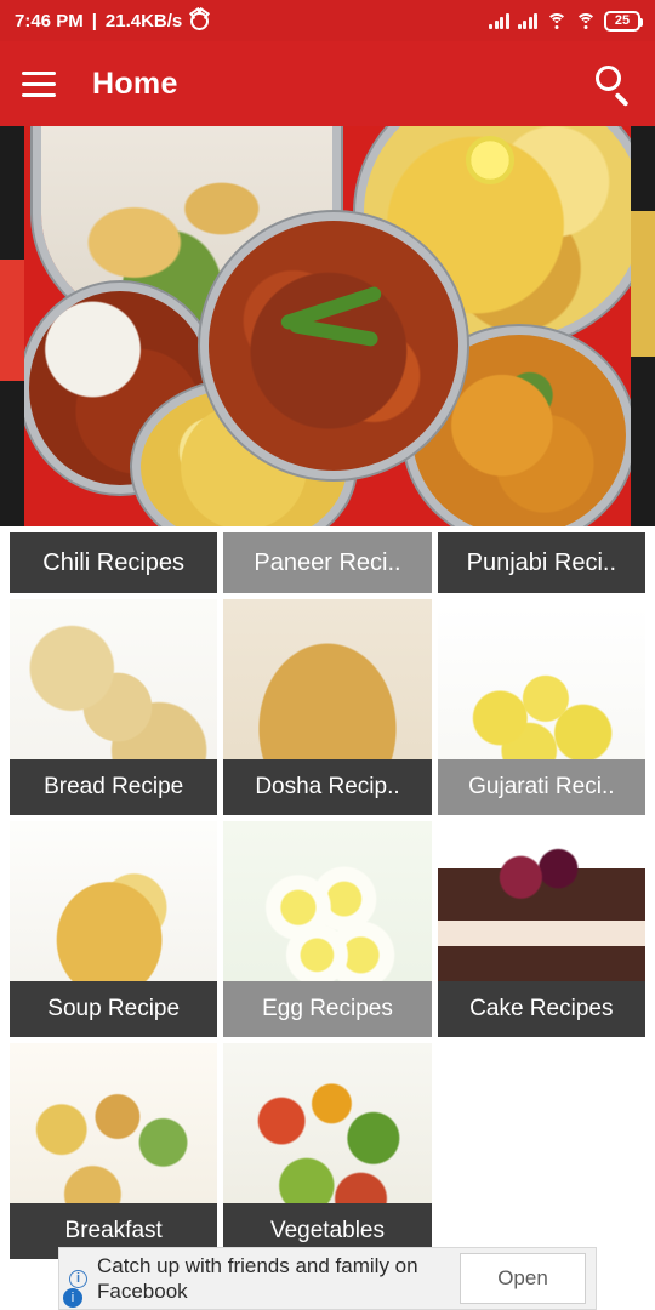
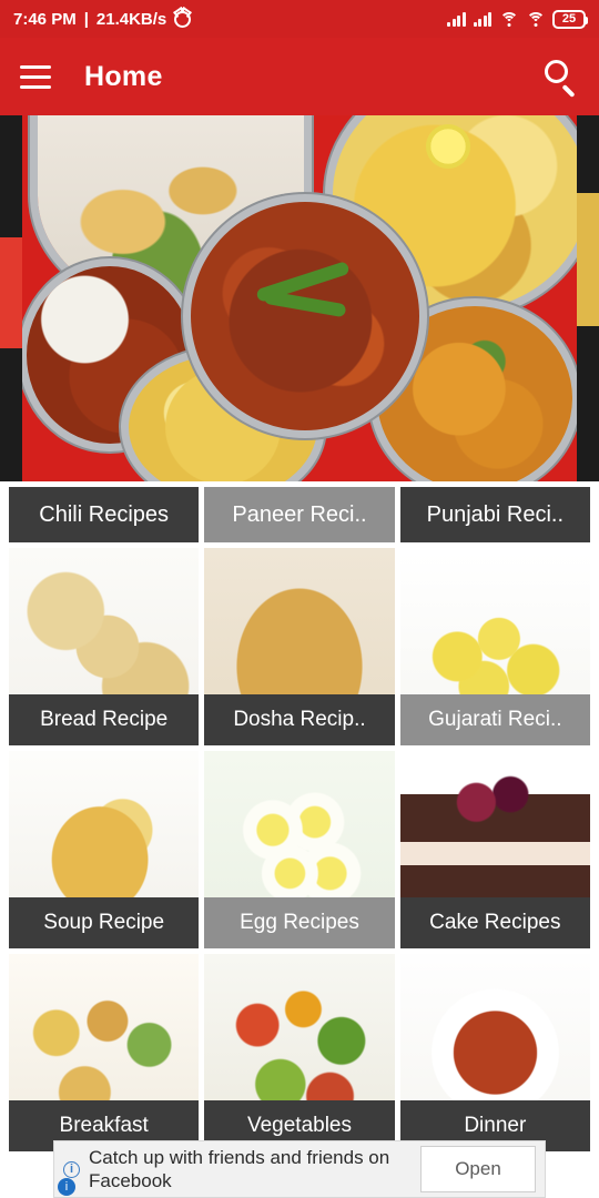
  7:46 PM
  |
  21.4KB/s
  25
  Home
  Chili Recipes
  Paneer Reci..
  Punjabi Reci..
  Bread Recipe
  Dosha Recip..
  Gujarati Reci..
  Soup Recipe
  Egg Recipes
  Cake Recipes
  Breakfast
  Vegetables
+ Dinner
  i
- Catch up with friends and family on Facebook
+ Catch up with friends and friends on Facebook
  Open
  i
